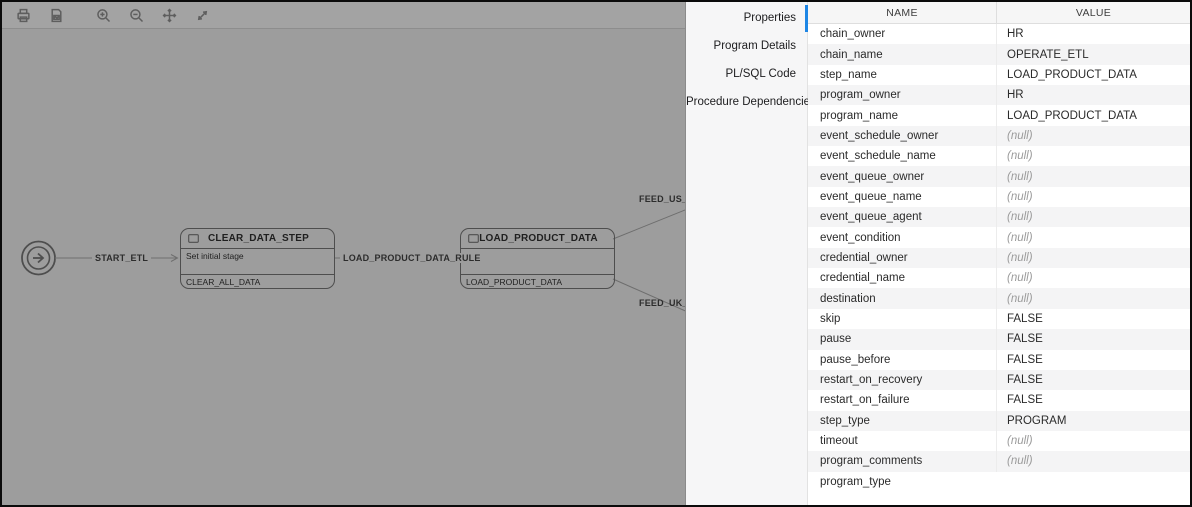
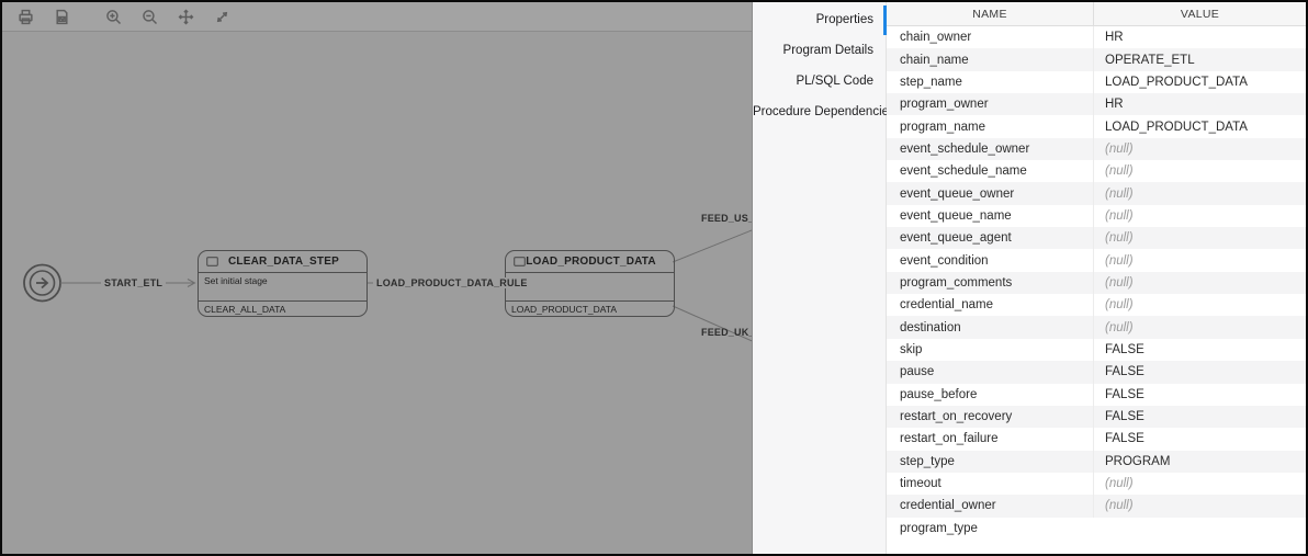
  CLEAR_DATA_STEP
  Set initial stage
  CLEAR_ALL_DATA
  LOAD_PRODUCT_DATA
  LOAD_PRODUCT_DATA
  START_ETL
  LOAD_PRODUCT_DATA_RULE
  FEED_US_
  Properties
  Program Details
  PL/SQL Code
  Procedure Dependencie
  NAME
  VALUE
  chain_owner
  HR
  chain_name
  OPERATE_ETL
  step_name
  LOAD_PRODUCT_DATA
  program_owner
  HR
  program_name
  LOAD_PRODUCT_DATA
  event_schedule_owner
  (null)
  event_schedule_name
  (null)
  event_queue_owner
  (null)
  event_queue_name
  (null)
  event_queue_agent
  (null)
  event_condition
  (null)
- credential_owner
+ program_comments
  (null)
  credential_name
  (null)
  destination
  (null)
  skip
  FALSE
  pause
  FALSE
  pause_before
  FALSE
  restart_on_recovery
  FALSE
  restart_on_failure
  FALSE
  step_type
  PROGRAM
  timeout
  (null)
- program_comments
+ credential_owner
  (null)
  program_type
